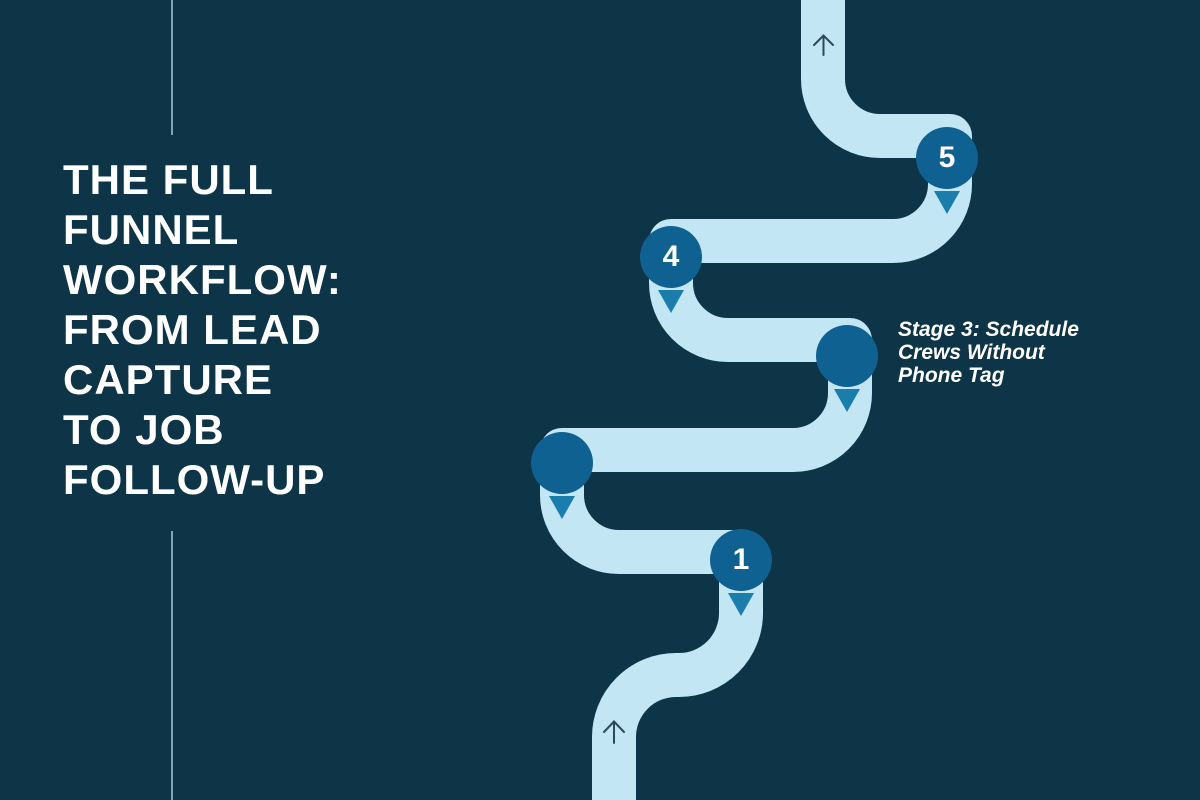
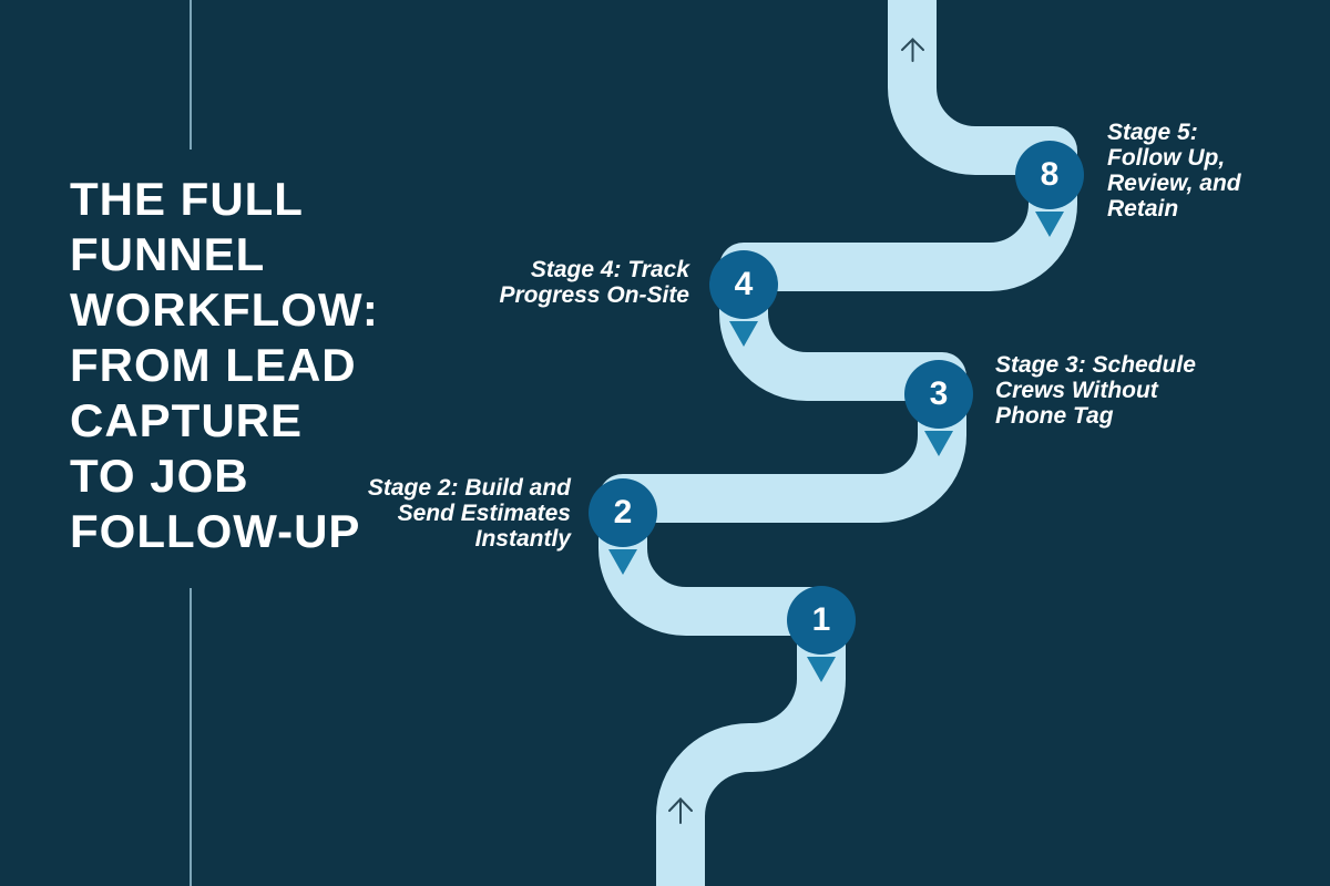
  THE FULL
  FUNNEL
  WORKFLOW:
  FROM LEAD
  CAPTURE
  TO JOB
  FOLLOW-UP
  1
+ 2
+ 3
  4
- 5
+ 8
+ Stage 2: Build and
+ Send Estimates
+ Instantly
  Stage 3: Schedule
  Crews Without
  Phone Tag
+ Stage 4: Track
+ Progress On-Site
+ Stage 5:
+ Follow Up,
+ Review, and
+ Retain
